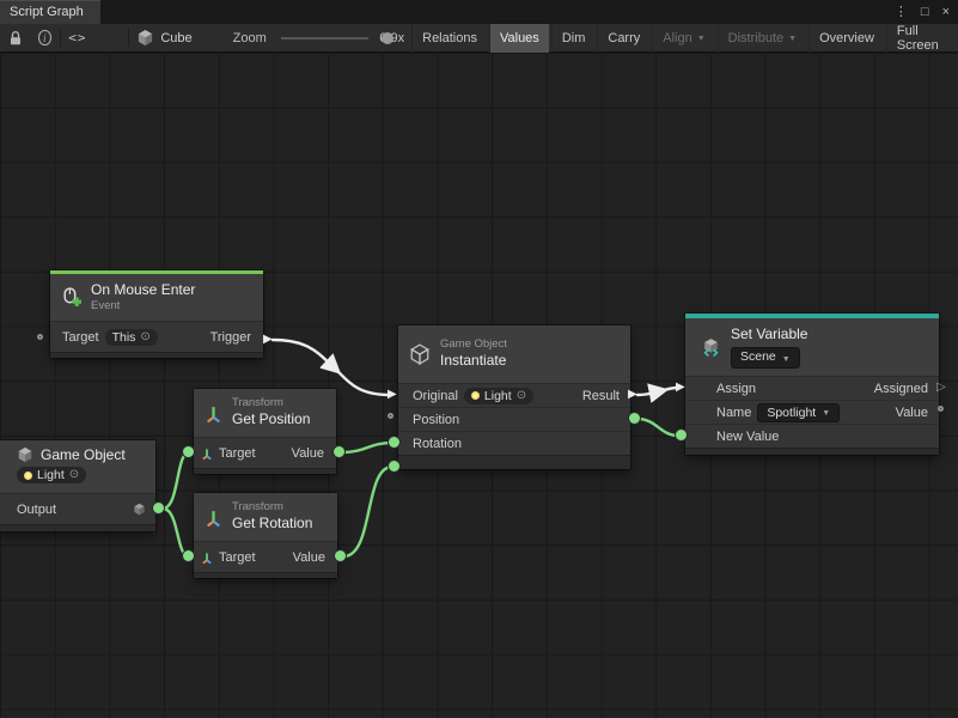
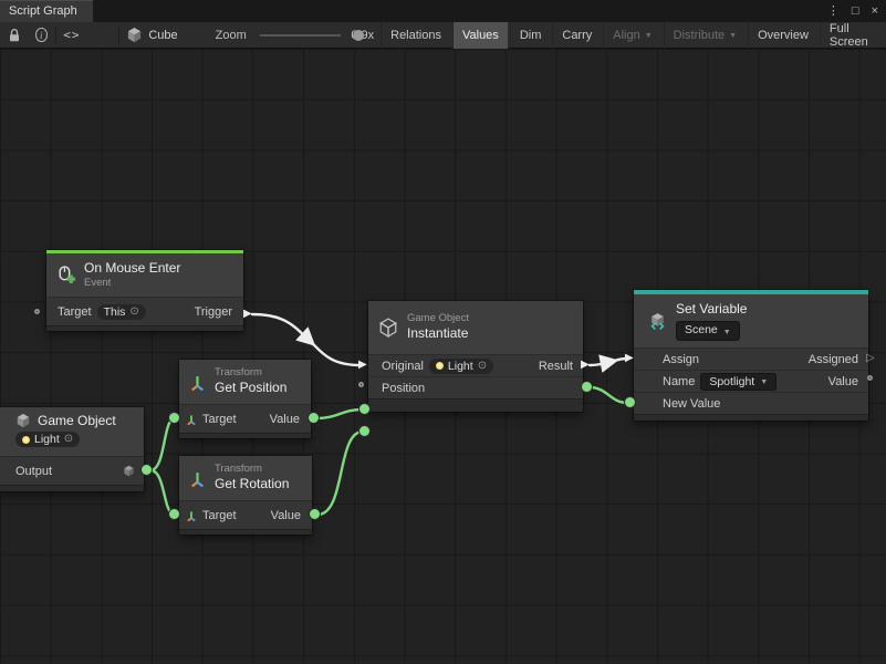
  Script Graph
  ⋮
  □
  ×
  i
  <>
  Cube
  Zoom
  Relations
  Values
  Dim
  Carry
  Align
  Distribute
  Overview
  Full Screen
  On Mouse Enter
  Event
  Target
  This
  ⊙
  Trigger
  Game Object
  Light
  ⊙
  Output
  Transform
  Get Position
  Target
  Value
  Transform
  Get Rotation
  Target
  Value
  Game Object
  Instantiate
  Original
  Light
  ⊙
  Result
  Position
- Rotation
  Set Variable
  Scene
  Assign
  Assigned
  Name
  Spotlight
  Value
  New Value
  ▶
  ▶
  ▶
  ▶
  ▷
